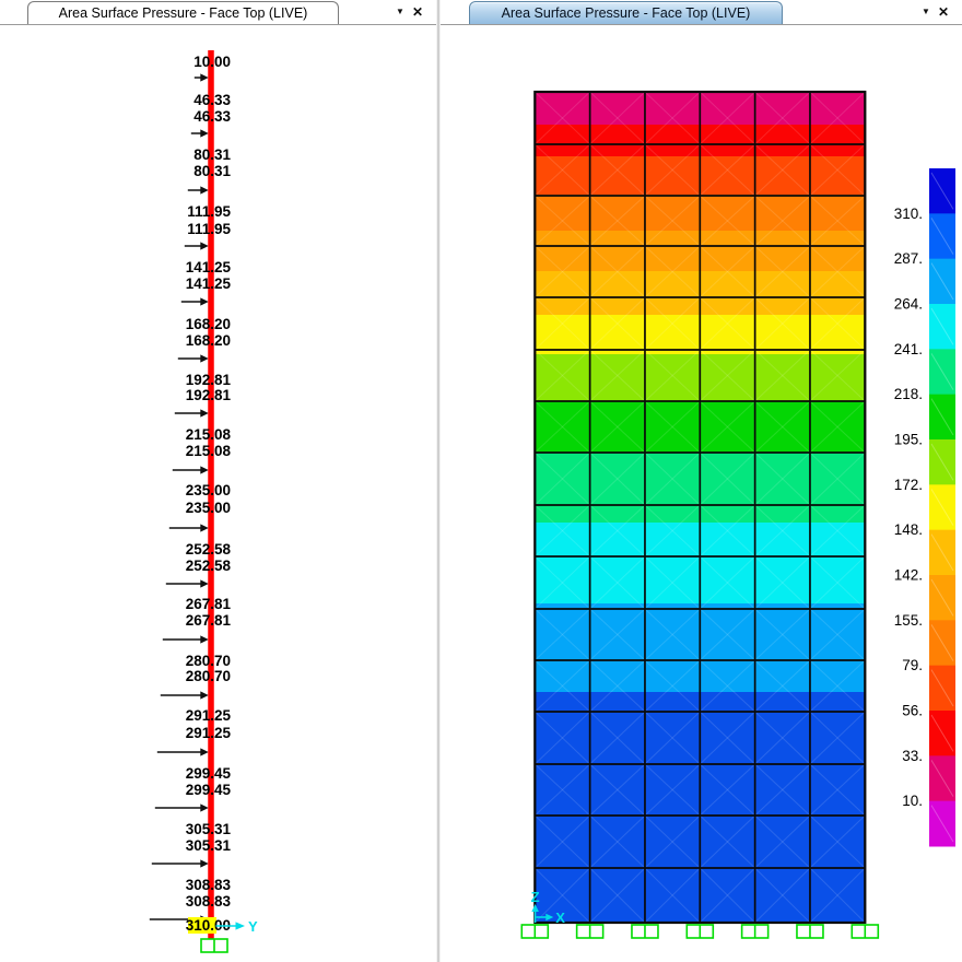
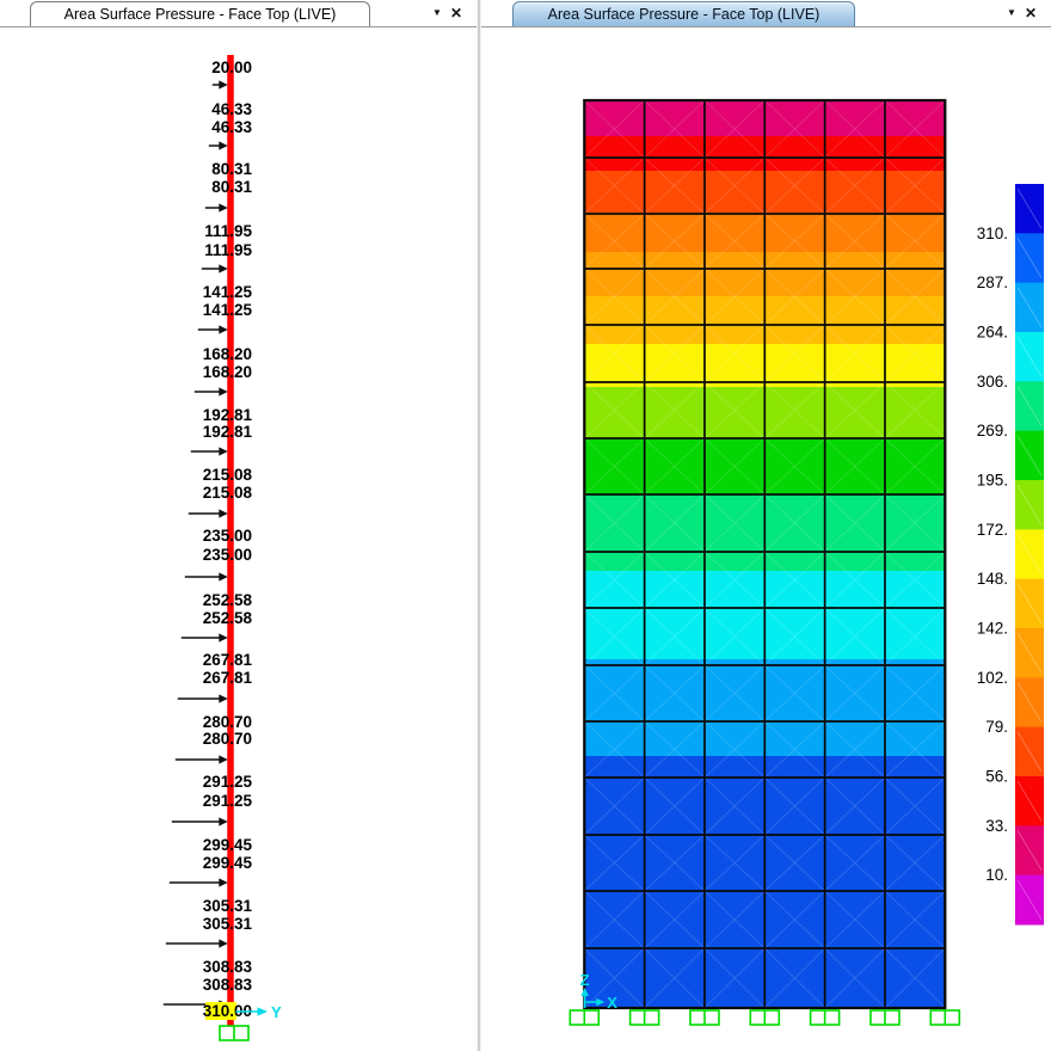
  Area Surface Pressure - Face Top (LIVE)
  ▼
  ✕
- 10.00
+ 20.00
  46.33
  46.33
  80.31
  80.31
  111.95
  111.95
  141.25
  141.25
  168.20
  168.20
  192.81
  192.81
  215.08
  215.08
  235.00
  235.00
  252.58
  252.58
  267.81
  267.81
  280.70
  280.70
  291.25
  291.25
  299.45
  299.45
  305.31
  305.31
  308.83
  308.83
  Y
  Area Surface Pressure - Face Top (LIVE)
  ▼
  ✕
  Z
  X
  310.
  287.
  264.
- 241.
+ 306.
- 218.
+ 269.
  195.
  172.
  148.
  142.
- 155.
+ 102.
  79.
  56.
  33.
  10.
